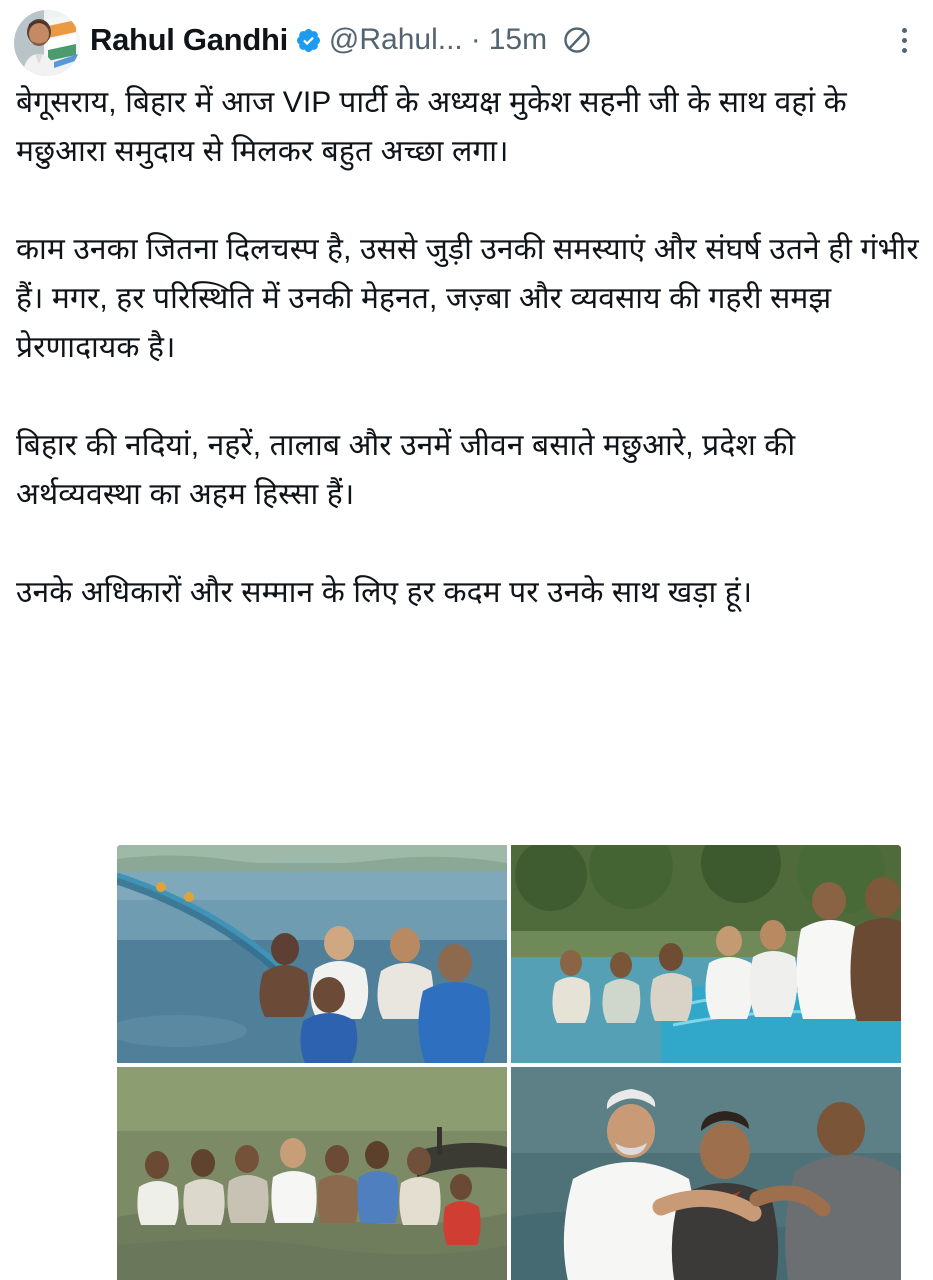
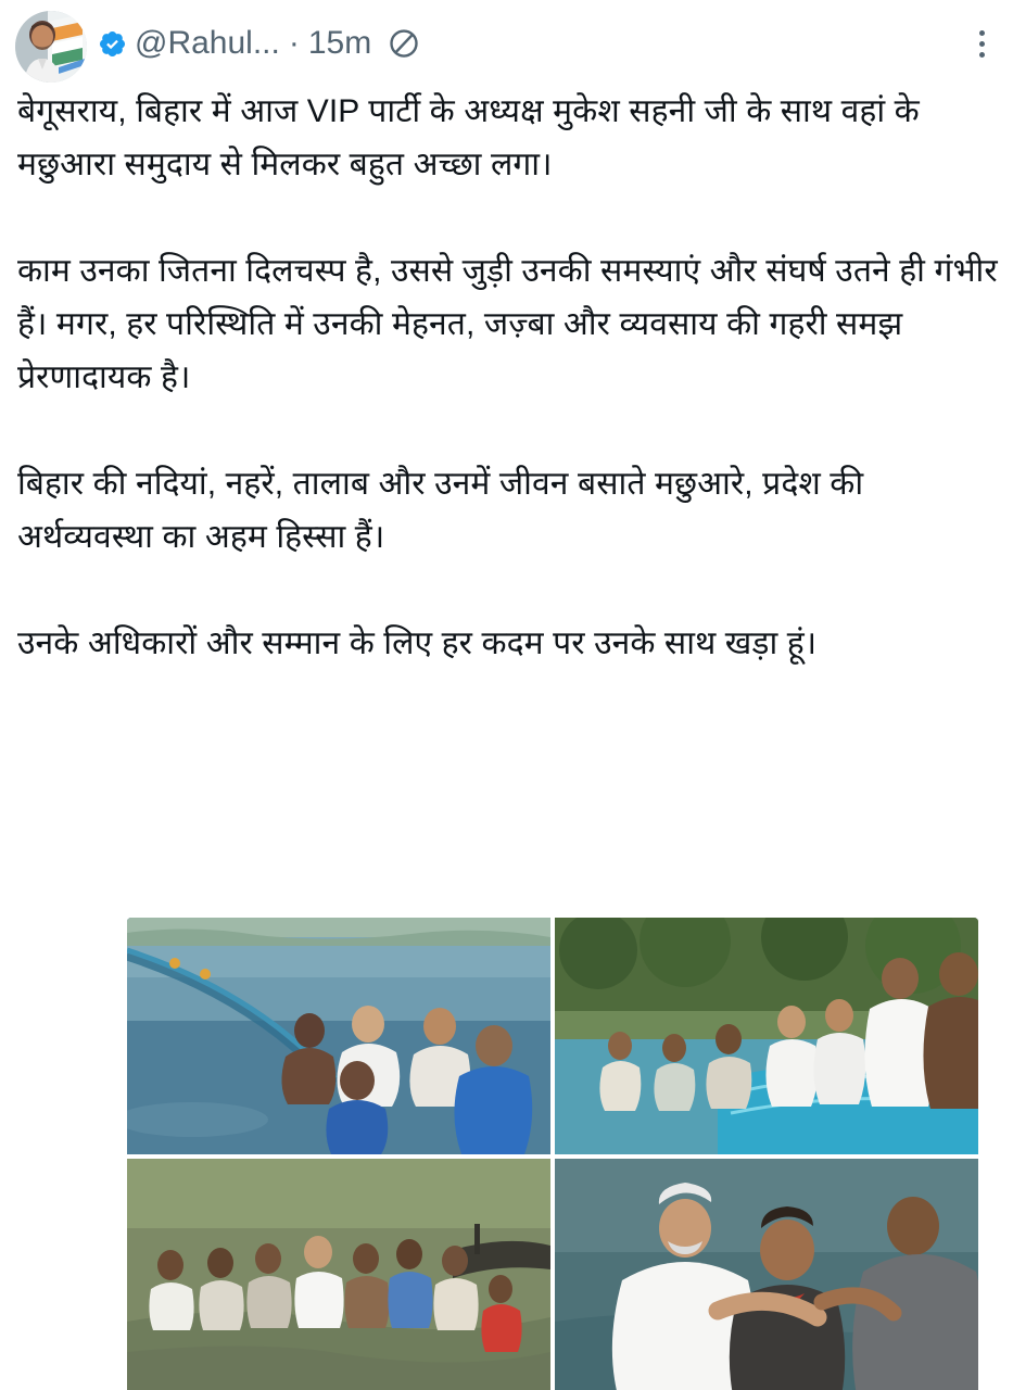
- Rahul Gandhi
  @Rahul...
  ·
  15m
  बेगूसराय, बिहार में आज VIP पार्टी के अध्यक्ष मुकेश सहनी जी के साथ वहां के मछुआरा समुदाय से मिलकर बहुत अच्छा लगा।
  काम उनका जितना दिलचस्प है, उससे जुड़ी उनकी समस्याएं और संघर्ष उतने ही गंभीर हैं। मगर, हर परिस्थिति में उनकी मेहनत, जज़्बा और व्यवसाय की गहरी समझ प्रेरणादायक है।
  बिहार की नदियां, नहरें, तालाब और उनमें जीवन बसाते मछुआरे, प्रदेश की अर्थव्यवस्था का अहम हिस्सा हैं।
  उनके अधिकारों और सम्मान के लिए हर कदम पर उनके साथ खड़ा हूं।
